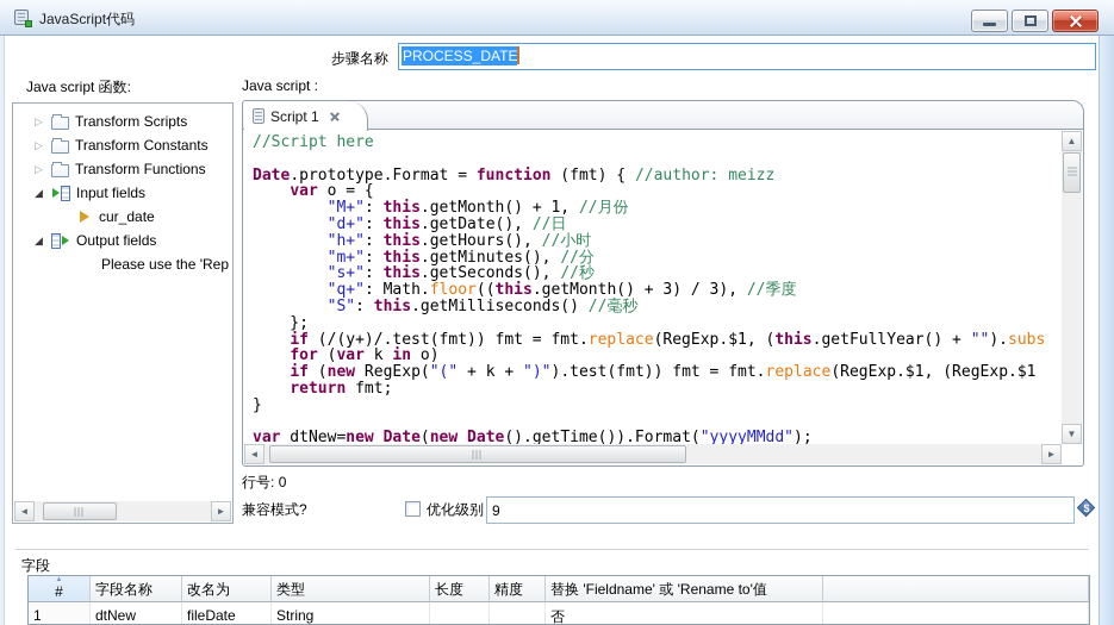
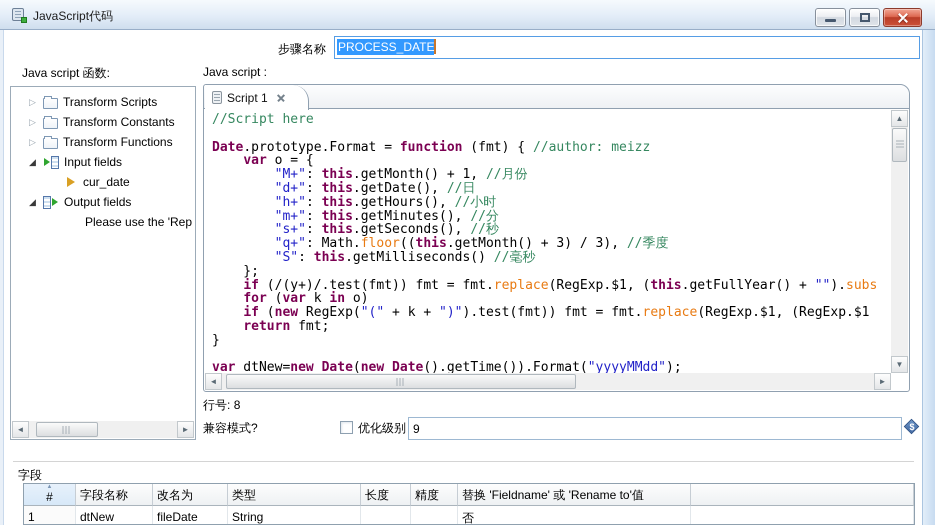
  JavaScript代码
  步骤名称
  PROCESS_DATE
  Java script 函数:
  Java script :
  ▷
  Transform Scripts
  ▷
  Transform Constants
  ▷
  Transform Functions
  ◢
  Input fields
  cur_date
  ◢
  Output fields
  Please use the 'Rep
  ◄
  ►
  Script 1
  //Script here
  Date.prototype.Format = function (fmt) { //author: meizz
  var o = {
  "M+": this.getMonth() + 1, //月份
  "d+": this.getDate(), //日
  "h+": this.getHours(), //小时
  "m+": this.getMinutes(), //分
  "s+": this.getSeconds(), //秒
  "q+": Math.floor((this.getMonth() + 3) / 3), //季度
  "S": this.getMilliseconds() //毫秒
  };
  if (/(y+)/.test(fmt)) fmt = fmt.replace(RegExp.$1, (this.getFullYear() + "").subs
  for (var k in o)
  if (new RegExp("(" + k + ")").test(fmt)) fmt = fmt.replace(RegExp.$1, (RegExp.$1
  return fmt;
  }
  var dtNew=new Date(new Date().getTime()).Format("yyyyMMdd");
  ▲
  ▼
  ◄
  ►
- 行号: 0
+ 行号: 8
  兼容模式?
  优化级别
  9
  $
  字段
  #
  字段名称
  改名为
  类型
  长度
  精度
  替换 'Fieldname' 或 'Rename to'值
  1
  dtNew
  fileDate
  String
  否
